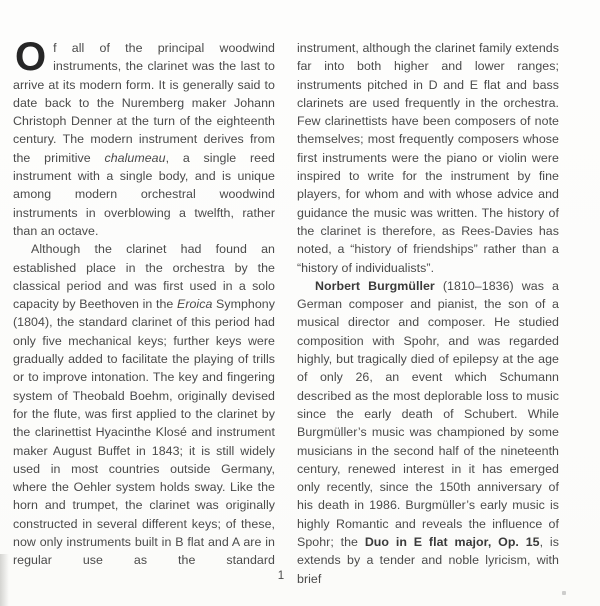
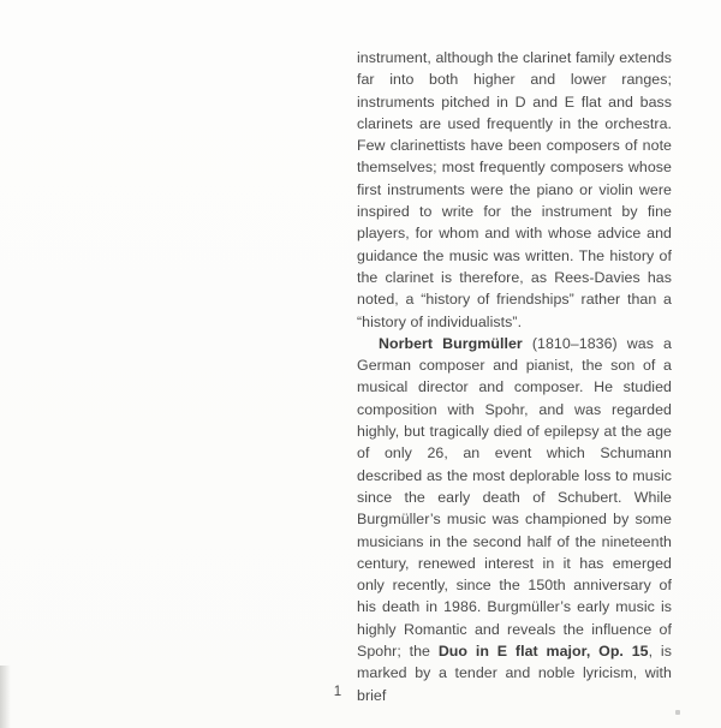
- O
- f all of the principal woodwind instruments, the clarinet was the last to arrive at its modern form. It is generally said to date back to the Nuremberg maker Johann Christoph Denner at the turn of the eighteenth century. The modern instrument derives from the primitive chalumeau, a single reed instrument with a single body, and is unique among modern orchestral woodwind instruments in overblowing a twelfth, rather than an octave.
- Although the clarinet had found an established place in the orchestra by the classical period and was first used in a solo capacity by Beethoven in the Eroica Symphony (1804), the standard clarinet of this period had only five mechanical keys; further keys were gradually added to facilitate the playing of trills or to improve intonation. The key and fingering system of Theobald Boehm, originally devised for the flute, was first applied to the clarinet by the clarinettist Hyacinthe Klosé and instrument maker August Buffet in 1843; it is still widely used in most countries outside Germany, where the Oehler system holds sway. Like the horn and trumpet, the clarinet was originally constructed in several different keys; of these, now only instruments built in B flat and A are in regular use as the standard
  instrument, although the clarinet family extends far into both higher and lower ranges; instruments pitched in D and E flat and bass clarinets are used frequently in the orchestra. Few clarinettists have been composers of note themselves; most frequently composers whose first instruments were the piano or violin were inspired to write for the instrument by fine players, for whom and with whose advice and guidance the music was written. The history of the clarinet is therefore, as Rees-Davies has noted, a “history of friendships” rather than a “history of individualists”.
- Norbert Burgmüller (1810–1836) was a German composer and pianist, the son of a musical director and composer. He studied composition with Spohr, and was regarded highly, but tragically died of epilepsy at the age of only 26, an event which Schumann described as the most deplorable loss to music since the early death of Schubert. While Burgmüller’s music was championed by some musicians in the second half of the nineteenth century, renewed interest in it has emerged only recently, since the 150th anniversary of his death in 1986. Burgmüller’s early music is highly Romantic and reveals the influence of Spohr; the Duo in E flat major, Op. 15, is extends by a tender and noble lyricism, with brief
+ Norbert Burgmüller (1810–1836) was a German composer and pianist, the son of a musical director and composer. He studied composition with Spohr, and was regarded highly, but tragically died of epilepsy at the age of only 26, an event which Schumann described as the most deplorable loss to music since the early death of Schubert. While Burgmüller’s music was championed by some musicians in the second half of the nineteenth century, renewed interest in it has emerged only recently, since the 150th anniversary of his death in 1986. Burgmüller’s early music is highly Romantic and reveals the influence of Spohr; the Duo in E flat major, Op. 15, is marked by a tender and noble lyricism, with brief
  1
